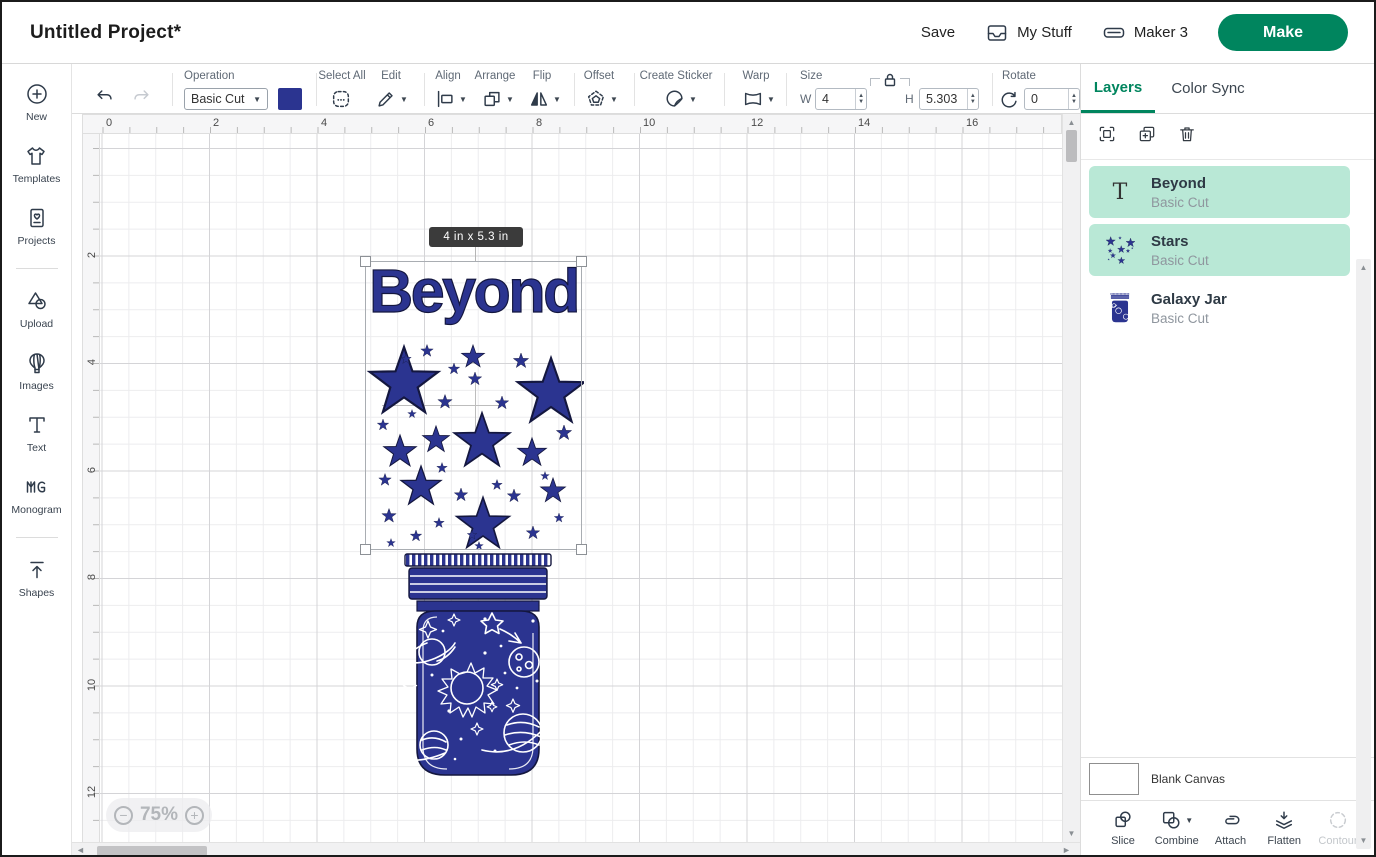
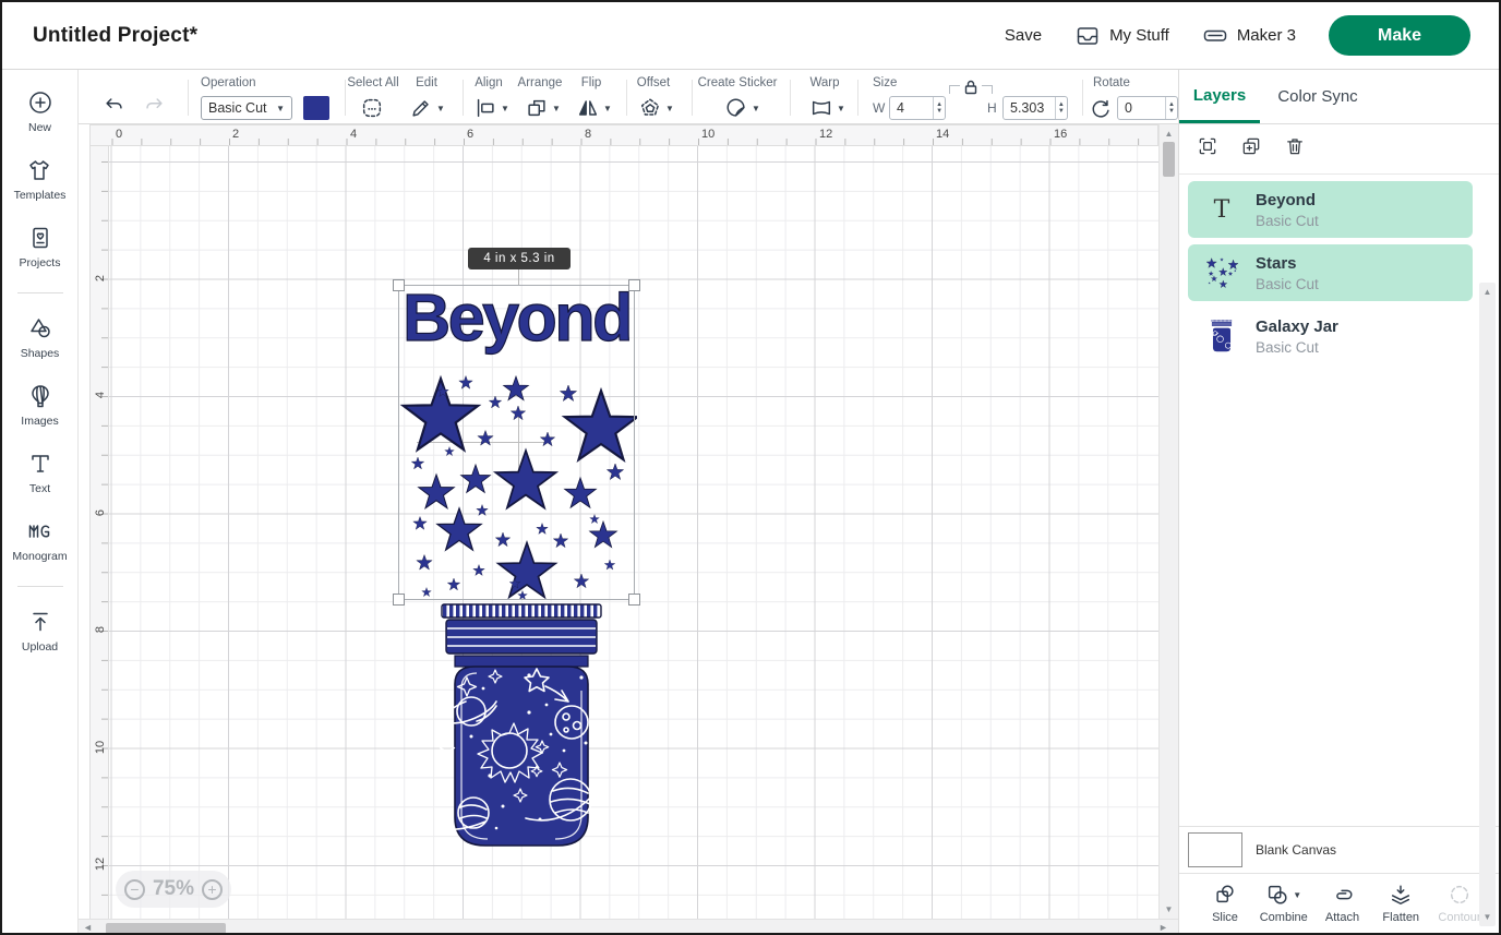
  Untitled Project*
  Save
  My Stuff
  Maker 3
  Make
  New
  Templates
  Projects
- Upload
+ Shapes
  Images
  Text
  Monogram
- Shapes
+ Upload
  Operation
  Basic Cut
  ▼
  Select All
  Edit
  ▼
  Align
  ▼
  Arrange
  ▼
  Flip
  ▼
  Offset
  ▼
  Create Sticker
  ▼
  Warp
  ▼
  Size
  W
  4
  H
  5.303
  Rotate
  0
  0
  2
  4
  6
  8
  10
  12
  14
  16
  4 in x 5.3 in
  Beyond
  −
  75%
  +
  ▲
  ▼
  ◄
  ►
  Layers
  Color Sync
  T
  Beyond
  Basic Cut
  Stars
  Basic Cut
  Galaxy Jar
  Basic Cut
  ▲
  ▼
  Blank Canvas
  Slice
  ▼
  Combine
  Attach
  Flatten
  Contou
